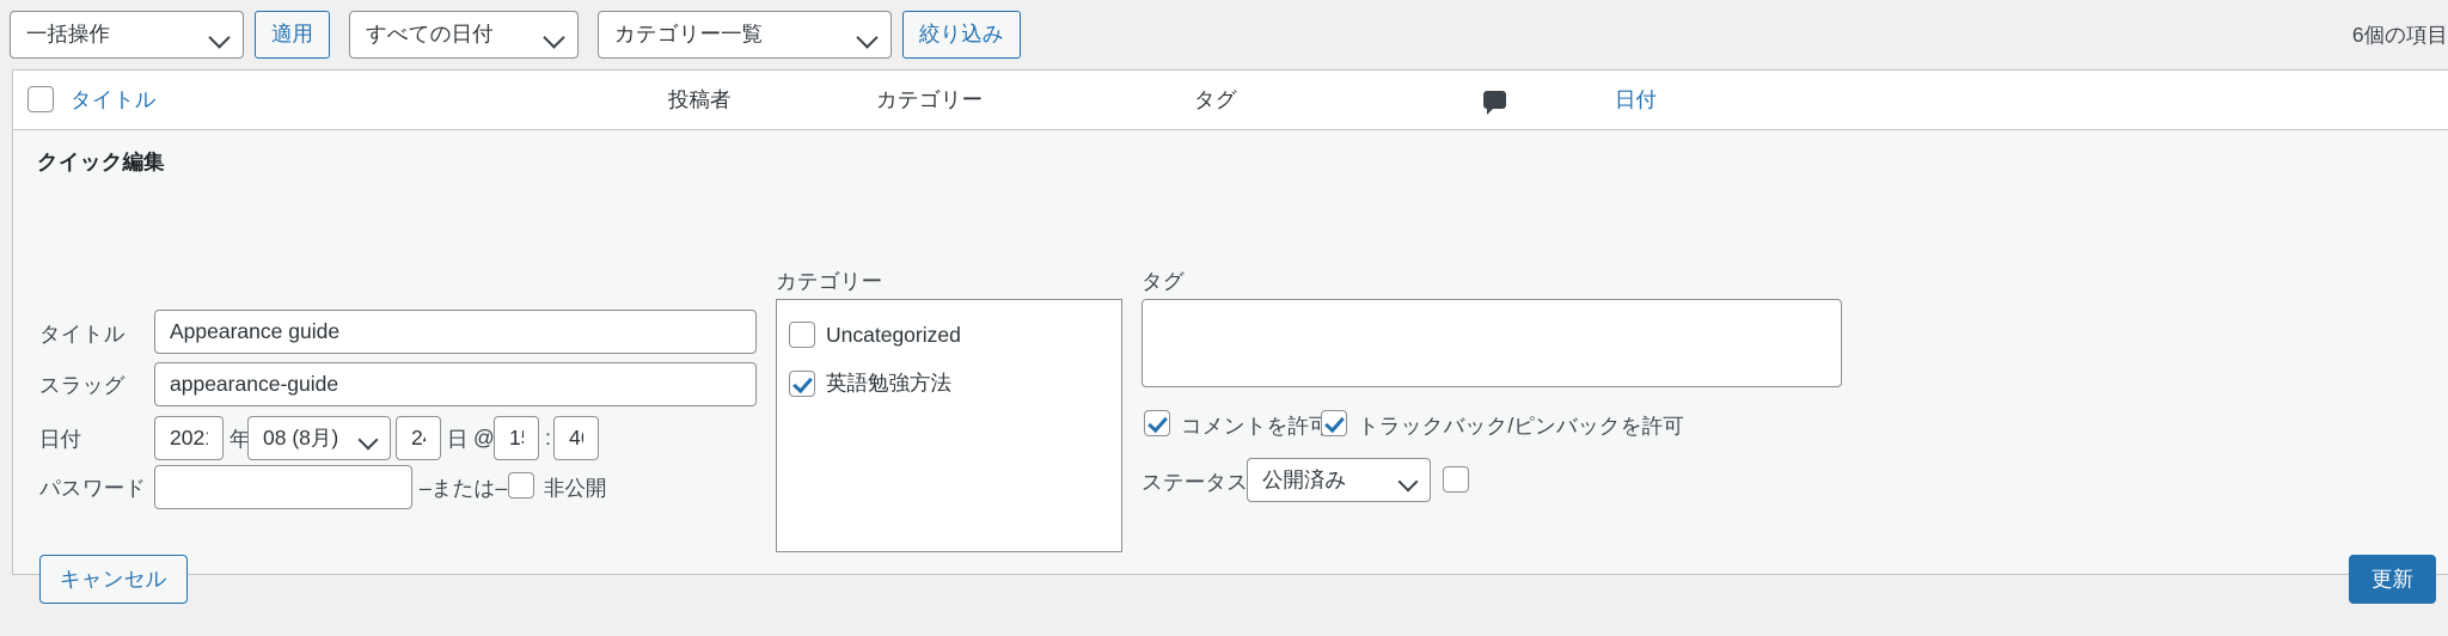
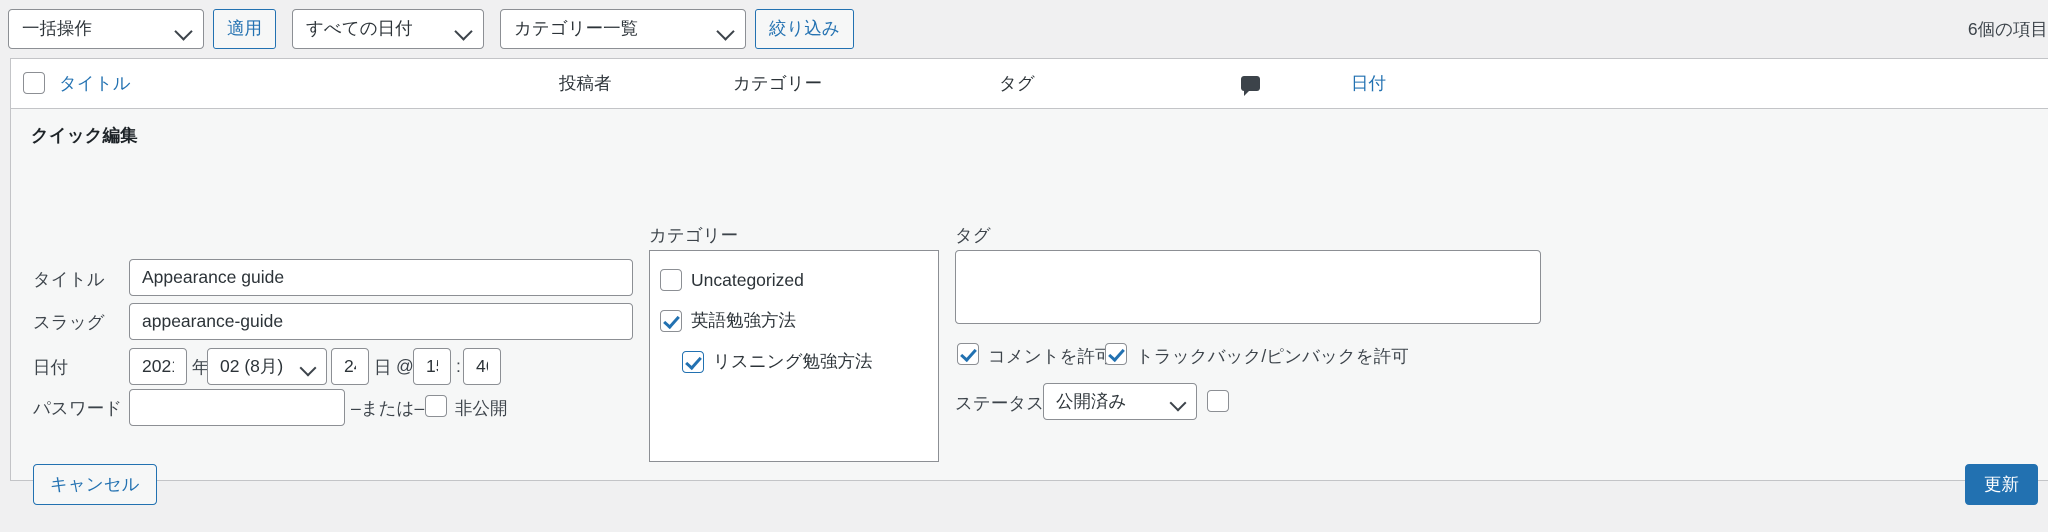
  一括操作
  適用
  すべての日付
  カテゴリー一覧
  絞り込み
  6個の項目
  タイトル
  投稿者
  カテゴリー
  タグ
  日付
  クイック編集
  タイトル
  Appearance guide
  スラッグ
  appearance-guide
  日付
  202
  年
- 08 (8月)
+ 02 (8月)
  日
  @
  :
  パスワード
  –または–
  非公開
  カテゴリー
  Uncategorized
  英語勉強方法
+ リスニング勉強方法
  タグ
  コメントを許可
  トラックバック/ピンバックを許可
  ステータス
  公開済み
  キャンセル
  更新
